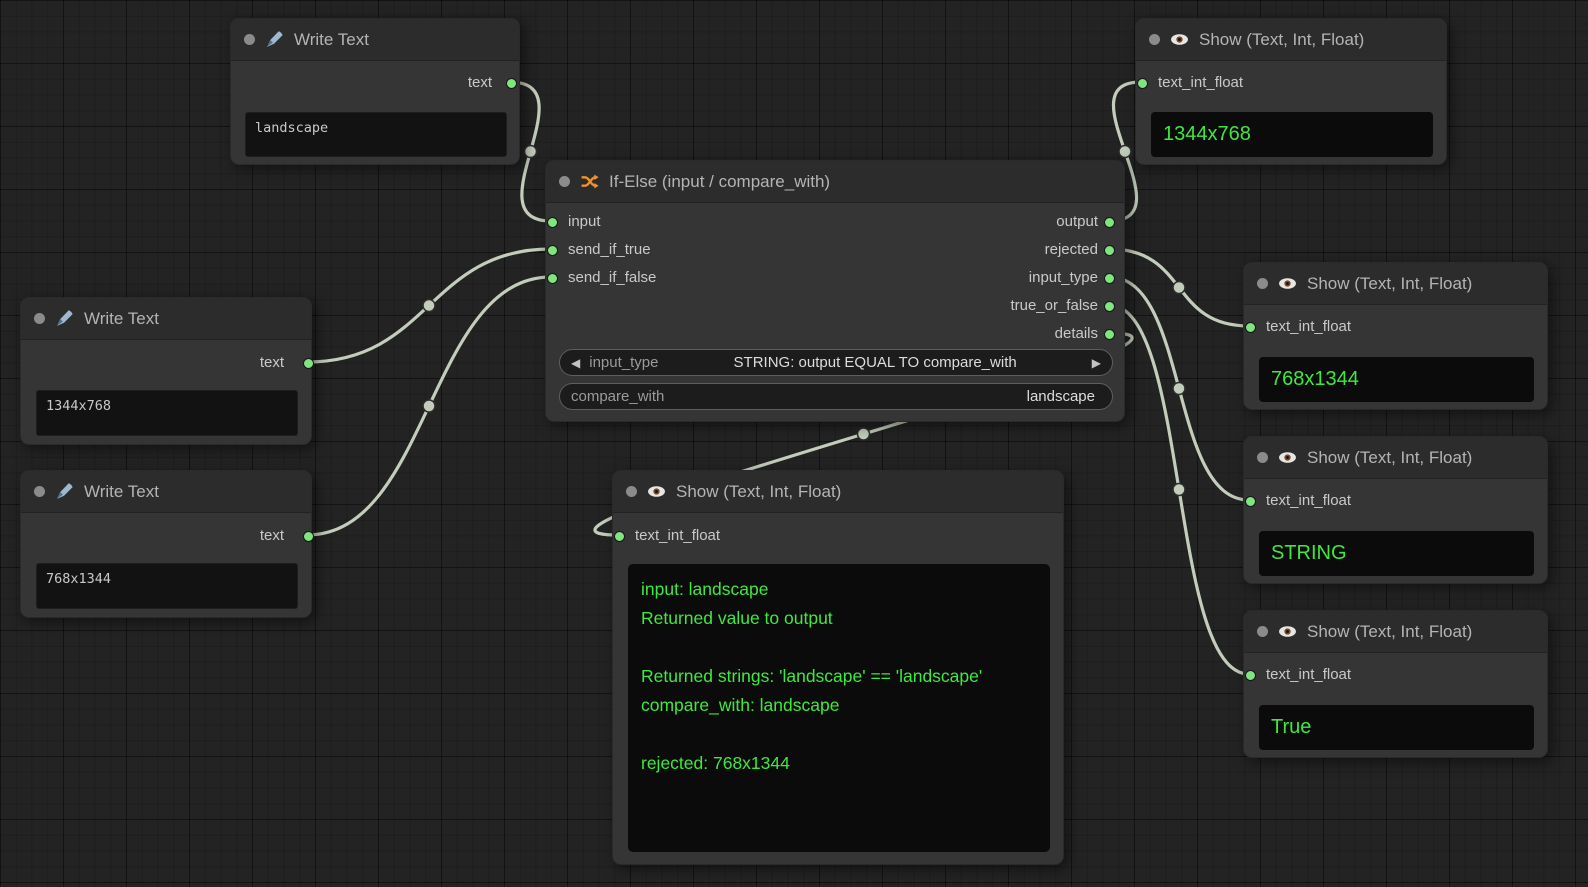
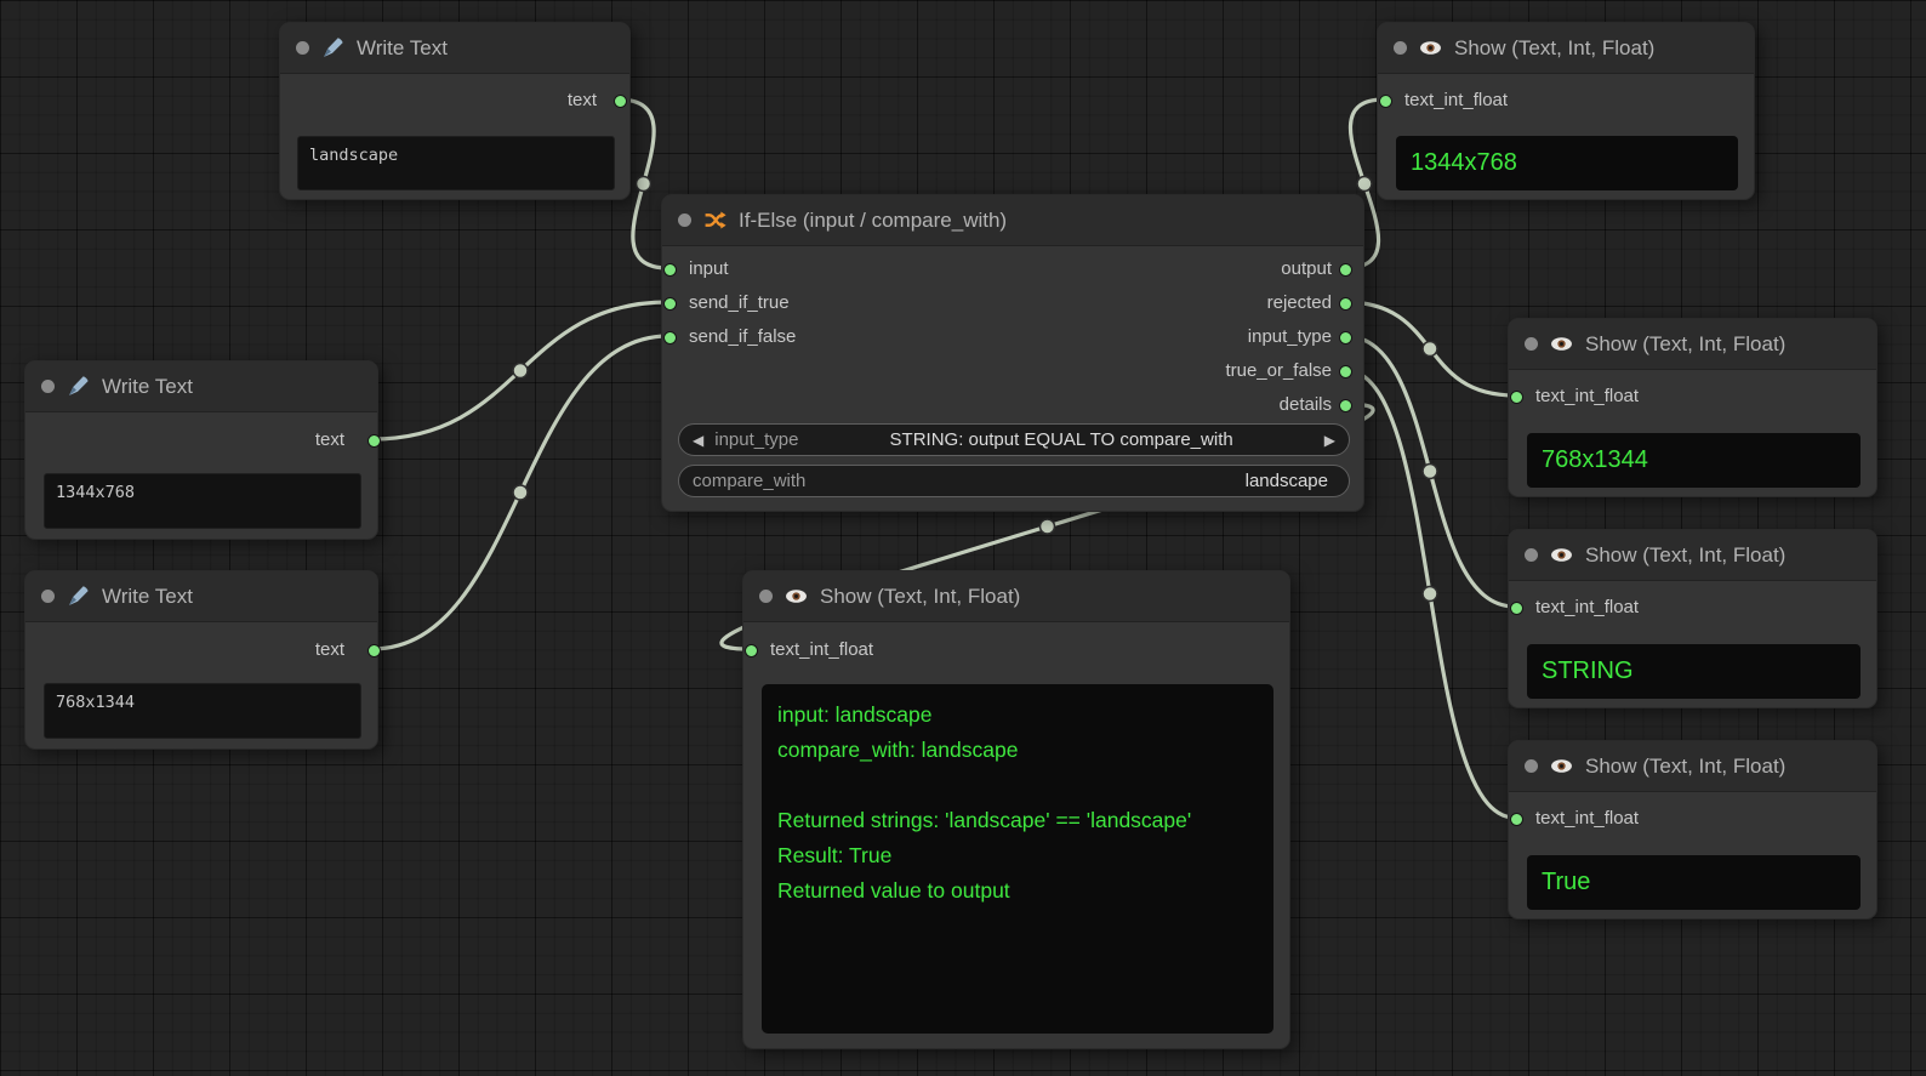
  Write Text
  text
  landscape
  Write Text
  text
  1344x768
  Write Text
  text
  768x1344
  If-Else (input / compare_with)
  input
  send_if_true
  send_if_false
  output
  rejected
  input_type
  true_or_false
  details
  ◀
  input_type
  STRING: output EQUAL TO compare_with
  ▶
  compare_with
  landscape
  Show (Text, Int, Float)
  text_int_float
  1344x768
  Show (Text, Int, Float)
  text_int_float
  768x1344
  Show (Text, Int, Float)
  text_int_float
  STRING
  Show (Text, Int, Float)
  text_int_float
  True
  Show (Text, Int, Float)
  text_int_float
  input: landscape
- Returned value to output
+ compare_with: landscape
  Returned strings: 'landscape' == 'landscape'
+ Result: True
- compare_with: landscape
+ Returned value to output
- rejected: 768x1344
